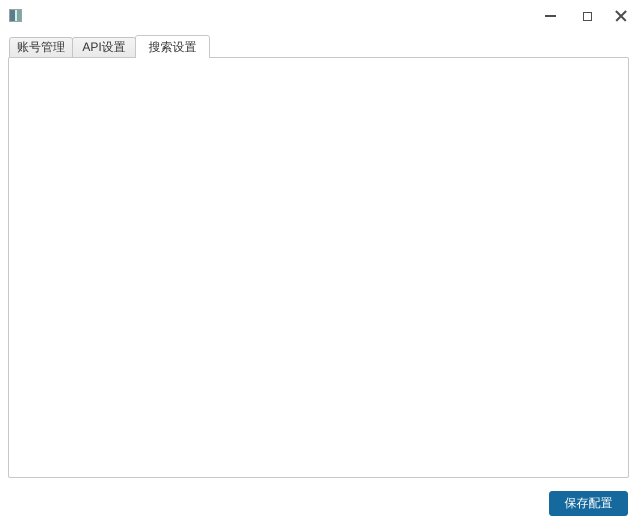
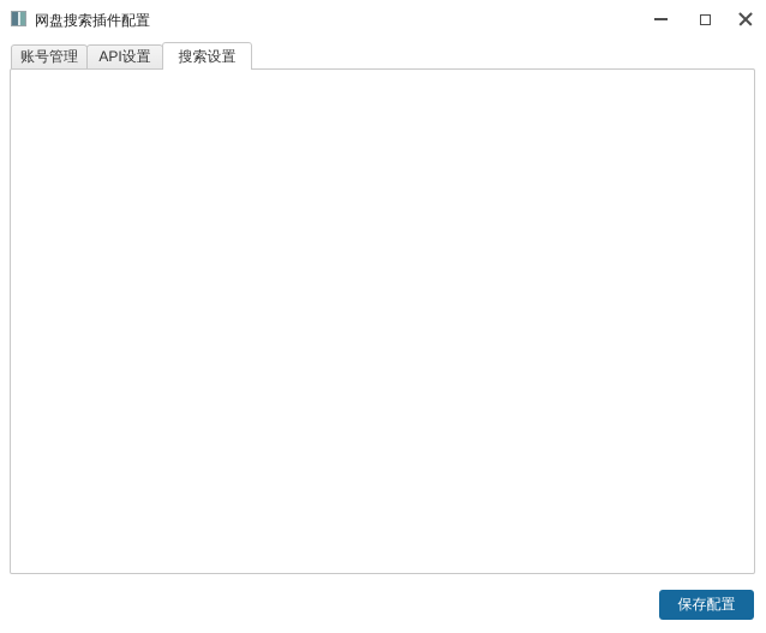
+ 网盘搜索插件配置
  账号管理
  API设置
  搜索设置
  保存配置
